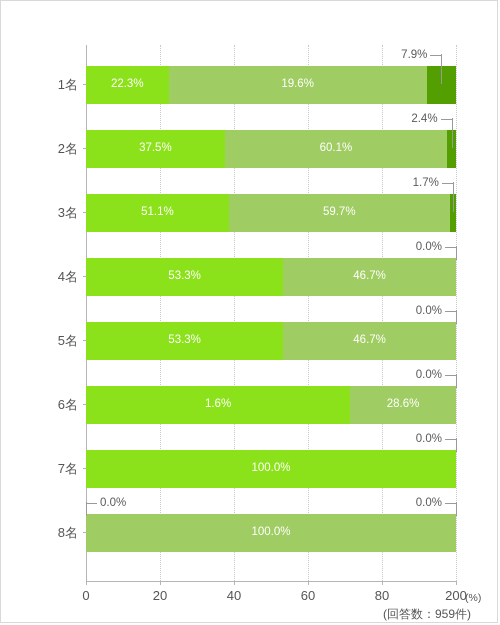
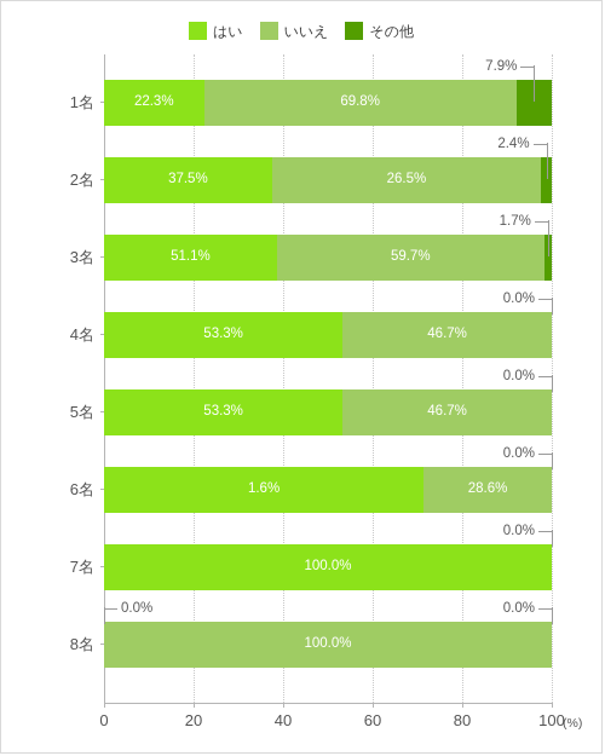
+ はい
+ いいえ
+ その他
  1名
  22.3%
- 19.6%
+ 69.8%
  7.9%
  2名
  37.5%
- 60.1%
+ 26.5%
  2.4%
  3名
  51.1%
  59.7%
  1.7%
  4名
  53.3%
  46.7%
  0.0%
  5名
  53.3%
  46.7%
  0.0%
  6名
  1.6%
  28.6%
  0.0%
  7名
  100.0%
  0.0%
  8名
  100.0%
  0.0%
  0.0%
  0
  20
  40
  60
  80
- 200
+ 100
  (%)
- (回答数：959件)
